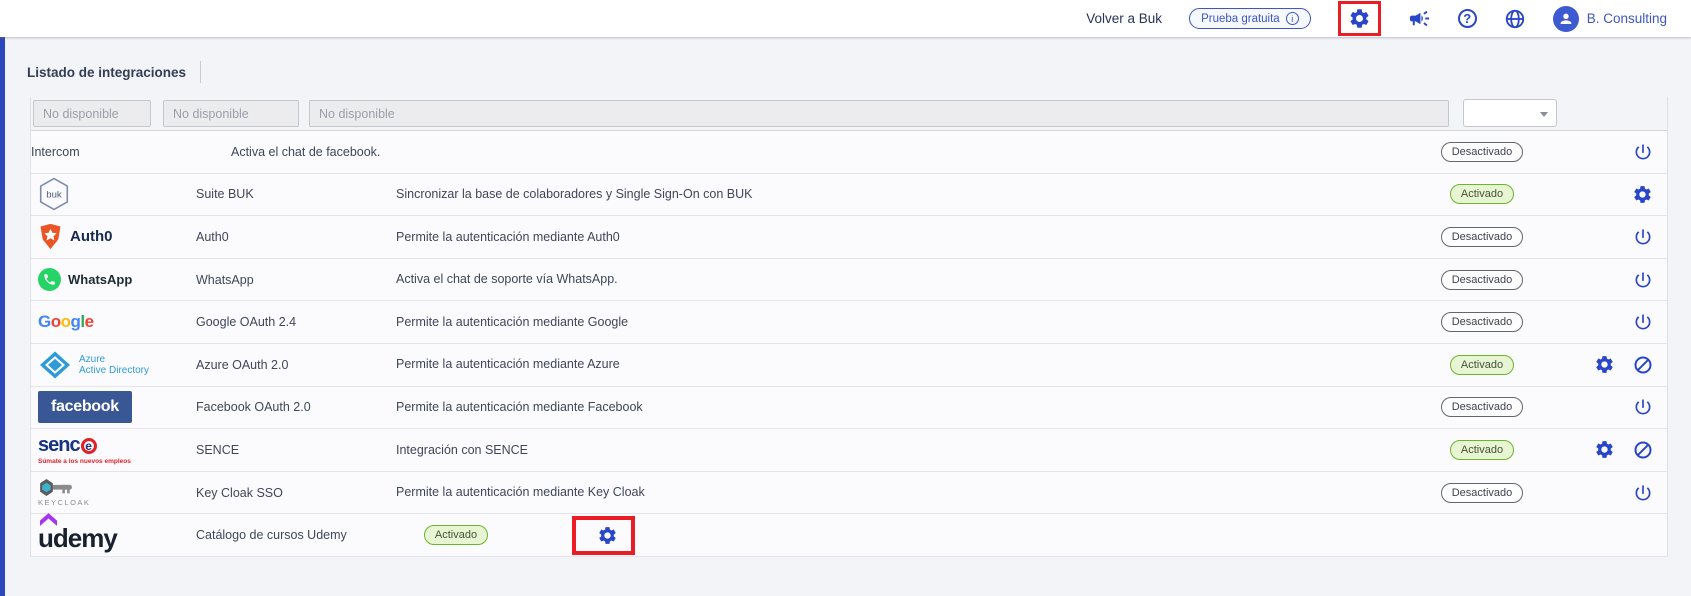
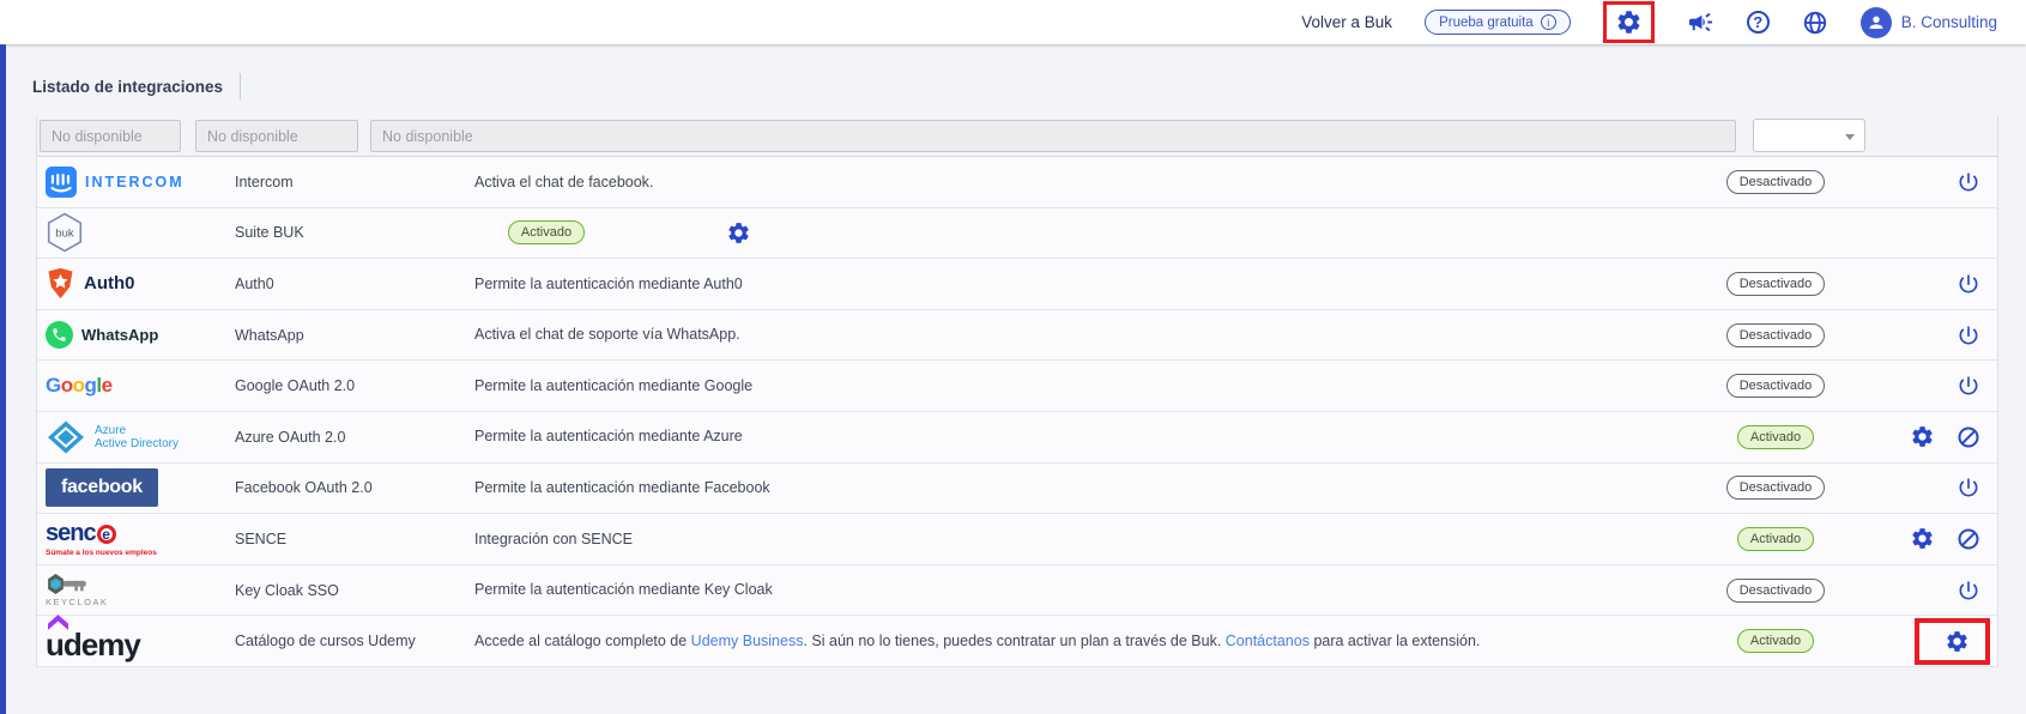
  Volver a Buk
  Prueba gratuita
  i
  ?
  B. Consulting
  Listado de integraciones
  No disponible
  No disponible
  No disponible
+ INTERCOM
  Intercom
  Activa el chat de facebook.
  Desactivado
  buk
  Suite BUK
- Sincronizar la base de colaboradores y Single Sign-On con BUK
  Activado
  Auth0
  Auth0
  Permite la autenticación mediante Auth0
  Desactivado
  WhatsApp
  WhatsApp
  Activa el chat de soporte vía WhatsApp.
  Desactivado
  Google
- Google OAuth 2.4
+ Google OAuth 2.0
  Permite la autenticación mediante Google
  Desactivado
  Azure
  Active Directory
  Azure OAuth 2.0
  Permite la autenticación mediante Azure
  Activado
  facebook
  Facebook OAuth 2.0
  Permite la autenticación mediante Facebook
  Desactivado
  senc
  e
  SENCE
  Integración con SENCE
  Activado
  KEYCLOAK
  Key Cloak SSO
  Permite la autenticación mediante Key Cloak
  Desactivado
  udemy
  Catálogo de cursos Udemy
+ Accede al catálogo completo de Udemy Business. Si aún no lo tienes, puedes contratar un plan a través de Buk. Contáctanos para activar la extensión.
  Activado
